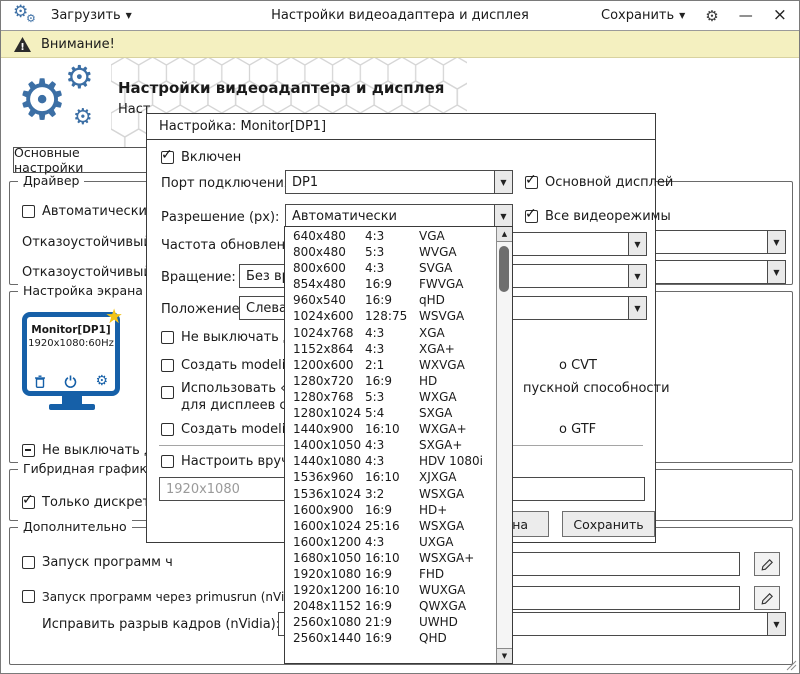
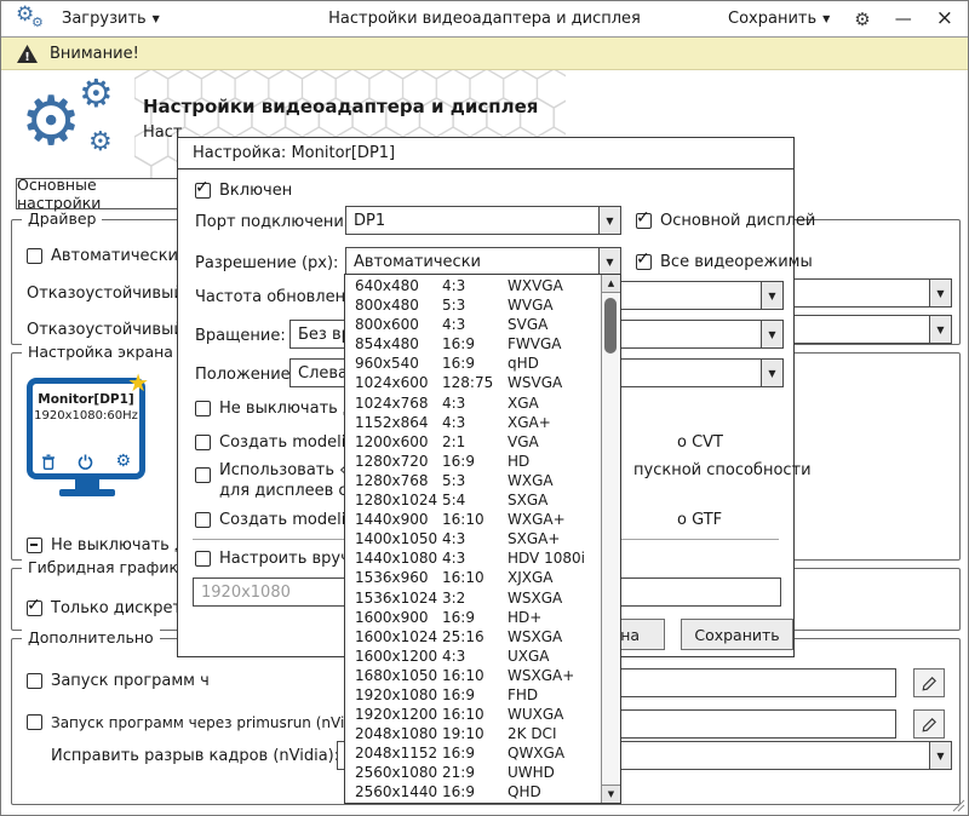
  ⚙
  ⚙
  Загрузить
  ▼
  Настройки видеоадаптера и дисплея
  Сохранить
  ▼
  ⚙
  —
  ×
  !
  Внимание!
  ⚙
  ⚙
  ⚙
  Настройки видеоадаптера и дисплея
  Наст
  Основные настройки
  Драйвер
  Автоматически
  Отказоустойчивы
  ▼
  Отказоустойчивы
  ▼
  Настройка экрана
  Monitor[DP1]
  1920x1080:60Hz
  ⚙
  ★
  Не выключать
  Гибридная график
  Только дискре
  Дополнительно
  Запуск программ ч
  Запуск программ через primusrun (nVi
  Исправить разрыв кадров (nVidia)
  ▼
  Настройка: Monitor[DP1]
  Включен
  Порт подключени
  DP1
  ▼
  Основной дисплей
  Разрешение (px):
  Автоматически
  ▼
  Все видеорежимы
  Частота обновлен
  ▼
  Вращение:
  Без в
  ▼
  Положение
  Слев
  ▼
  Не выключать
  Создать model
  о CVT
  Использовать
  пускной способности
  для дисплеев с
  Создать model
  о GTF
  Настроить вру
  1920x1080
  Сохранить
  640x480
  4:3
- VGA
+ WXVGA
  800x480
  5:3
  WVGA
  800x600
  4:3
  SVGA
  854x480
  16:9
  FWVGA
  960x540
  16:9
  qHD
  1024x600
  128:75
  WSVGA
  1024x768
  4:3
  XGA
  1152x864
  4:3
  XGA+
  1200x600
  2:1
- WXVGA
+ VGA
  1280x720
  16:9
  HD
  1280x768
  5:3
  WXGA
  1280x1024
  5:4
  SXGA
  1440x900
  16:10
  WXGA+
  1400x1050
  4:3
  SXGA+
  1440x1080
  4:3
  HDV 1080i
  1536x960
  16:10
  XJXGA
  1536x1024
  3:2
  WSXGA
  1600x900
  16:9
  HD+
  1600x1024
  25:16
  WSXGA
  1600x1200
  4:3
  UXGA
  1680x1050
  16:10
  WSXGA+
  1920x1080
  16:9
  FHD
  1920x1200
  16:10
  WUXGA
+ 2048x1080
+ 19:10
+ 2K DCI
  2048x1152
  16:9
  QWXGA
  2560x1080
  21:9
  UWHD
  2560x1440
  16:9
  QHD
  ▲
  ▼
